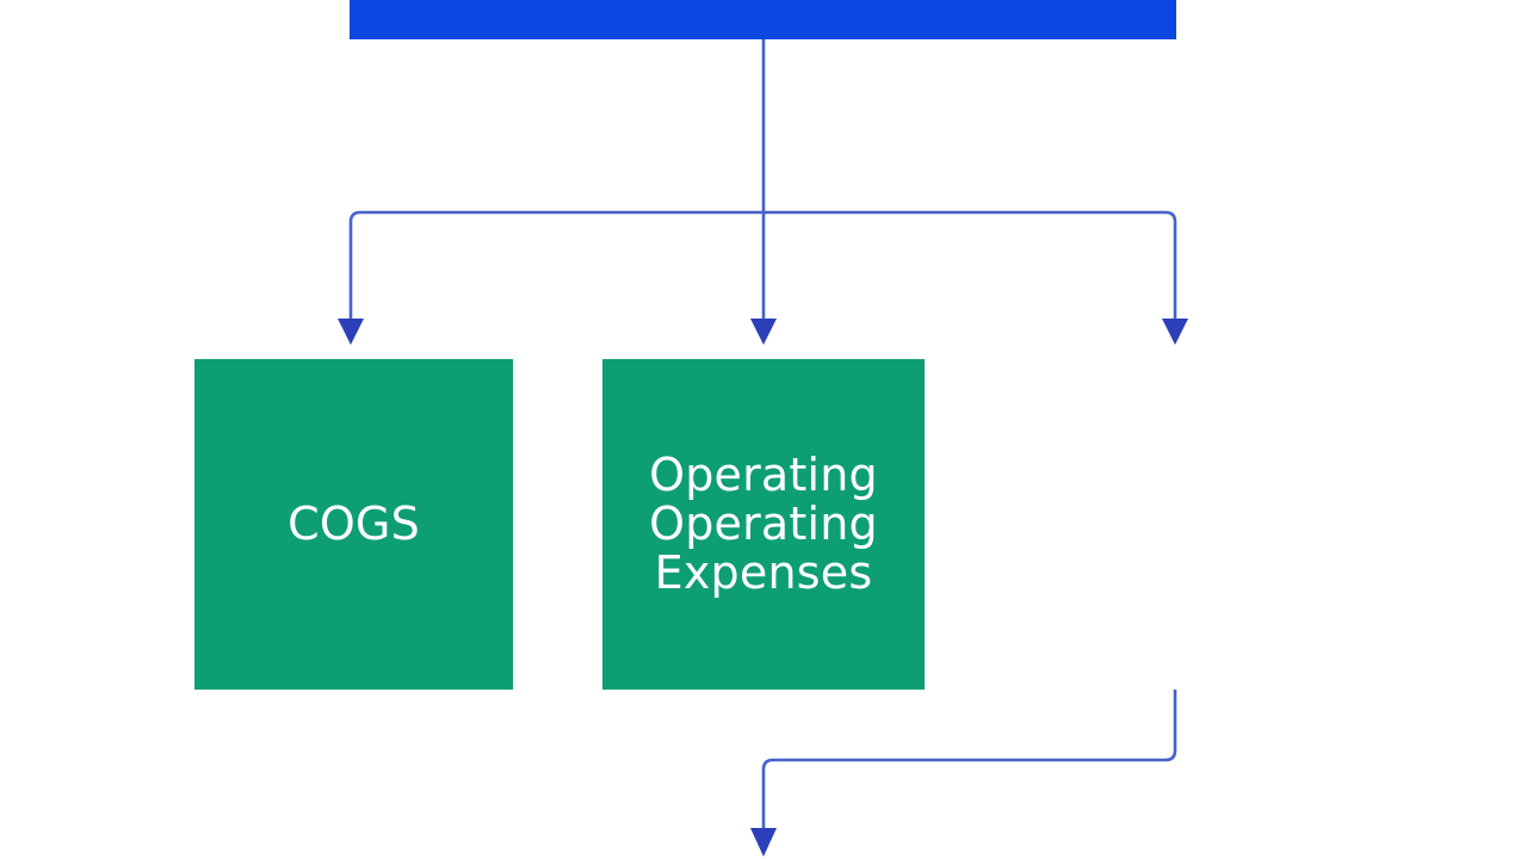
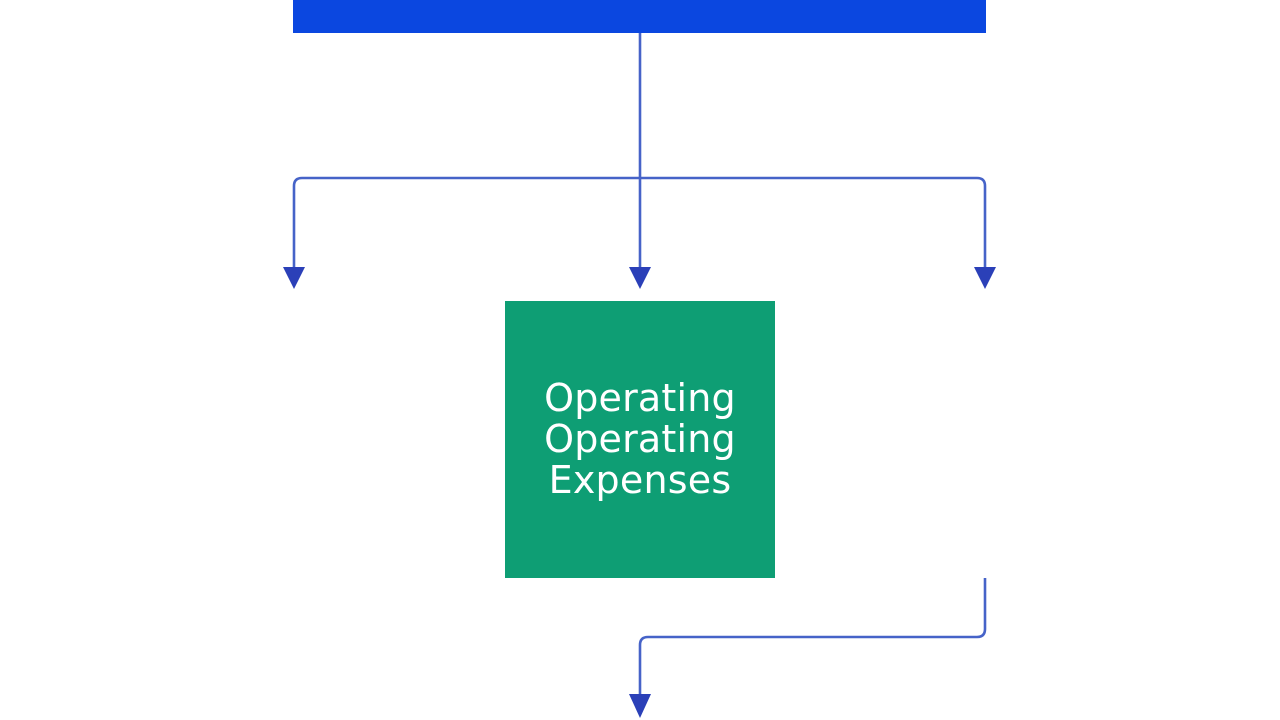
- COGS
  Operating
  Operating
  Expenses
